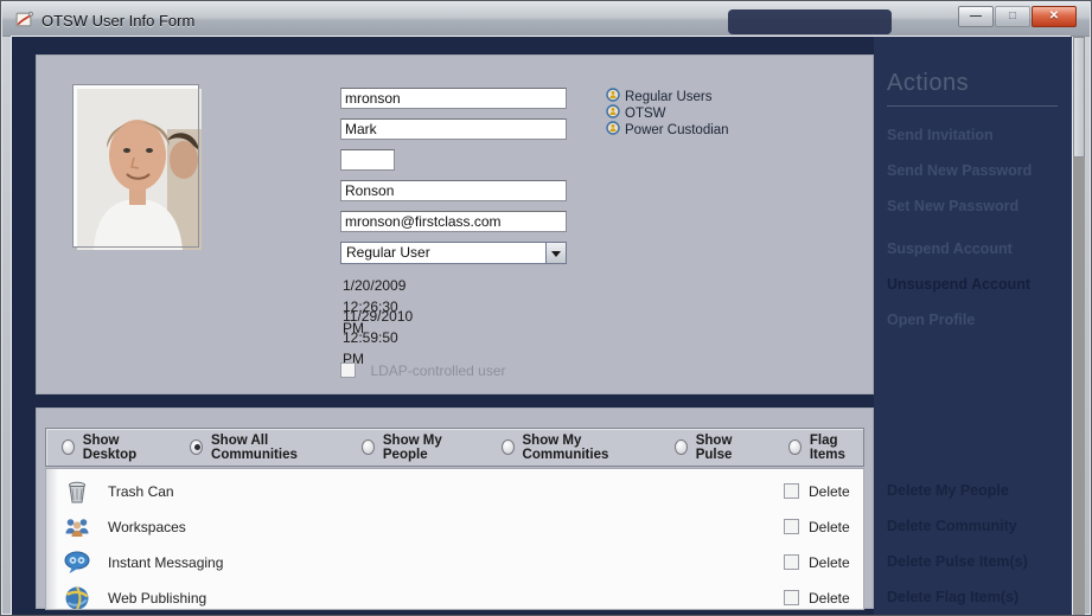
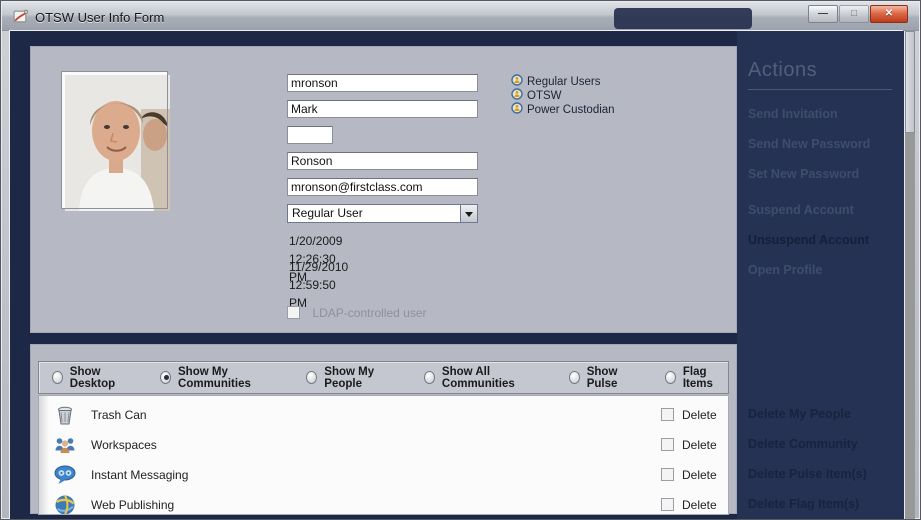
  OTSW User Info Form
  —
  □
  ✕
  mronson
  Mark
  Ronson
  mronson@firstclass.com
  Regular User
  1/20/2009 12:26:30 PM
  11/29/2010 12:59:50 PM
  LDAP-controlled user
  Regular Users
  OTSW
  Power Custodian
  Actions
  Send Invitation
  Send New Password
  Set New Password
  Suspend Account
  Unsuspend Account
  Open Profile
  Show Desktop
- Show All Communities
+ Show My Communities
  Show My People
- Show My Communities
+ Show All Communities
  Show Pulse
  Flag Items
  Trash Can
  Delete
  Workspaces
  Delete
  Instant Messaging
  Delete
  Web Publishing
  Delete
